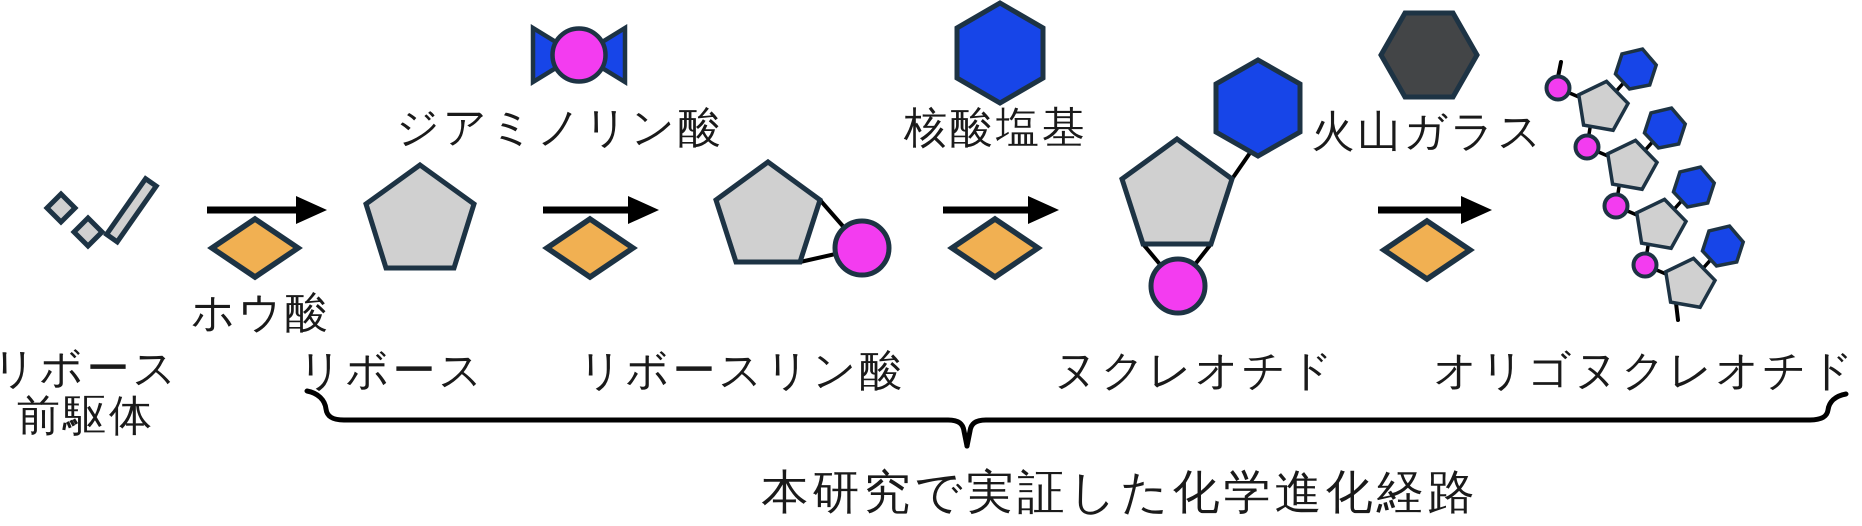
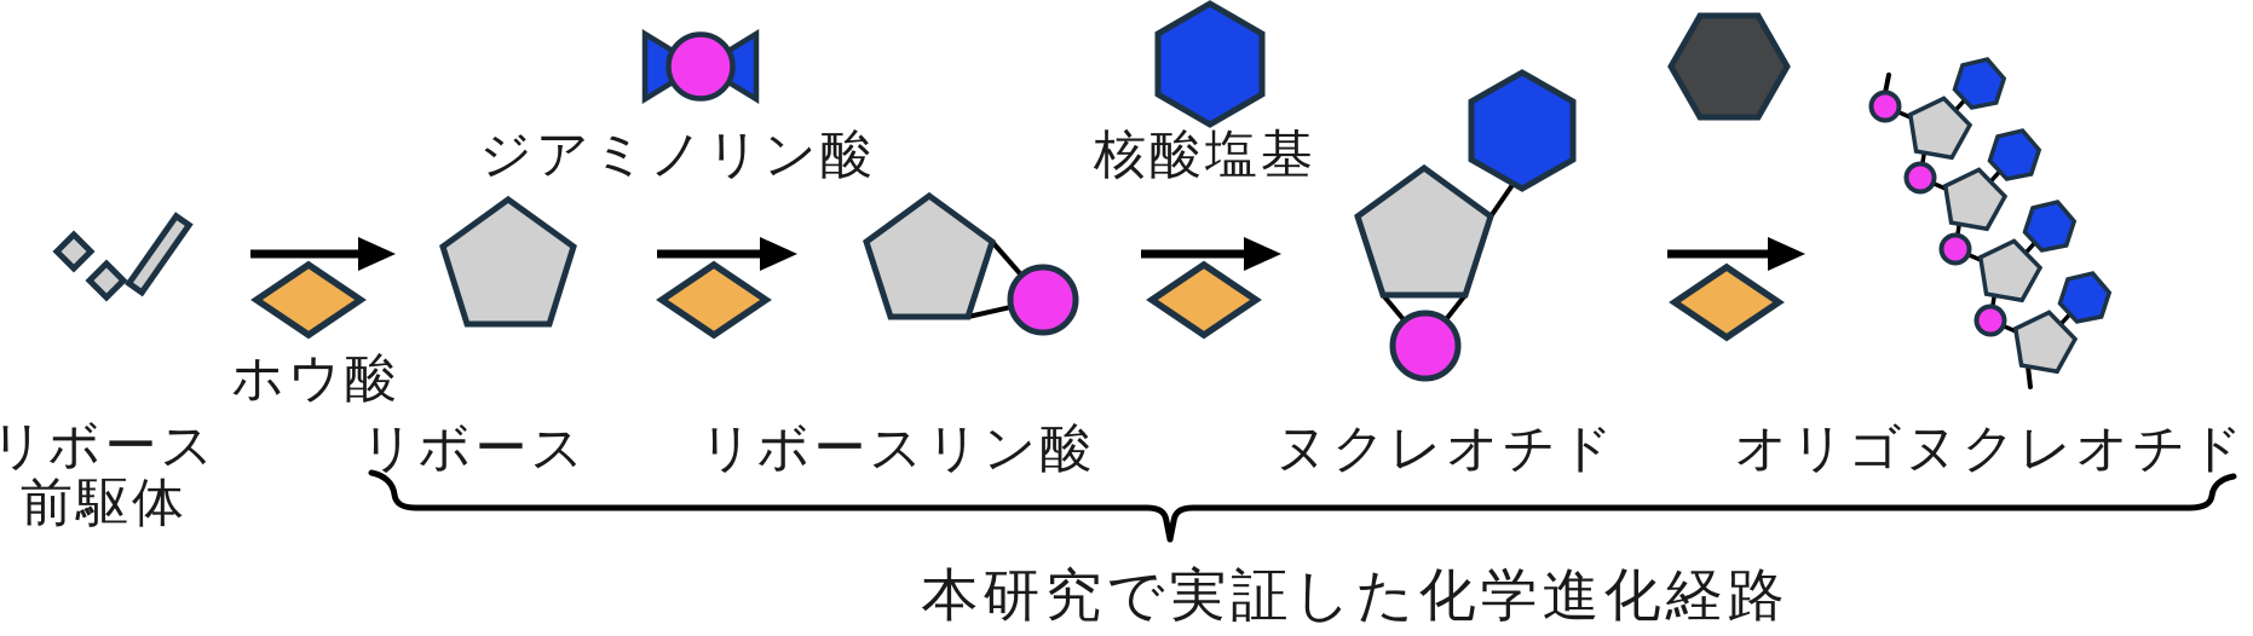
  リボース
  前駆体
  ホウ酸
  リボース
  ジアミノリン酸
  リボースリン酸
  核酸塩基
  ヌクレオチド
- 火山ガラス
  オリゴヌクレオチド
  本研究で実証した化学進化経路
